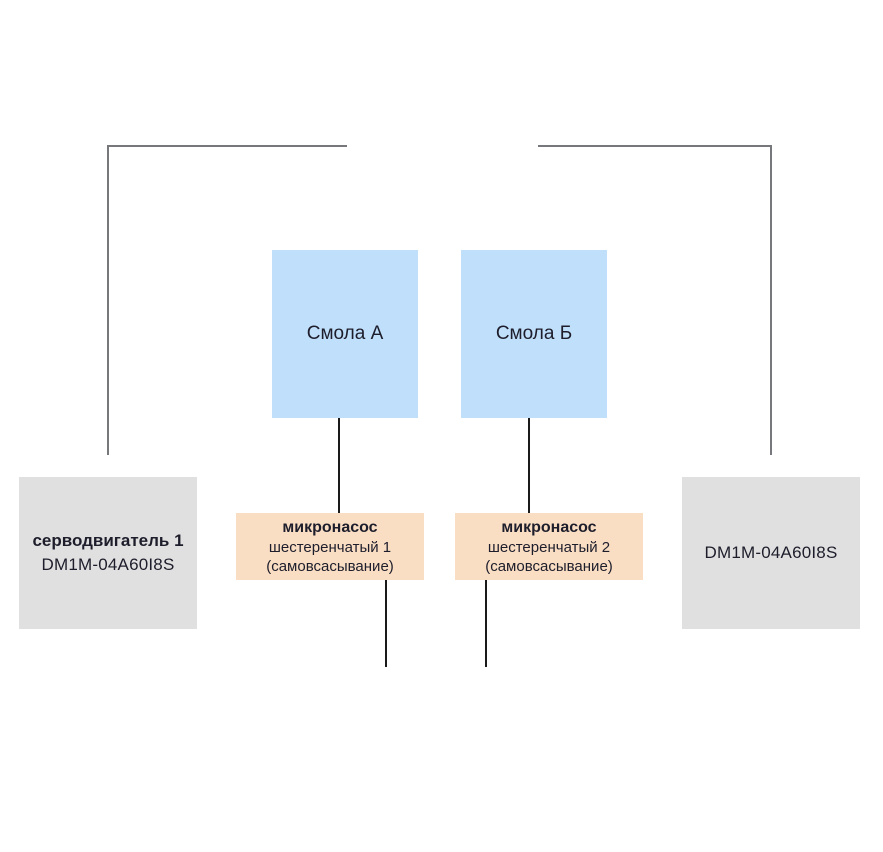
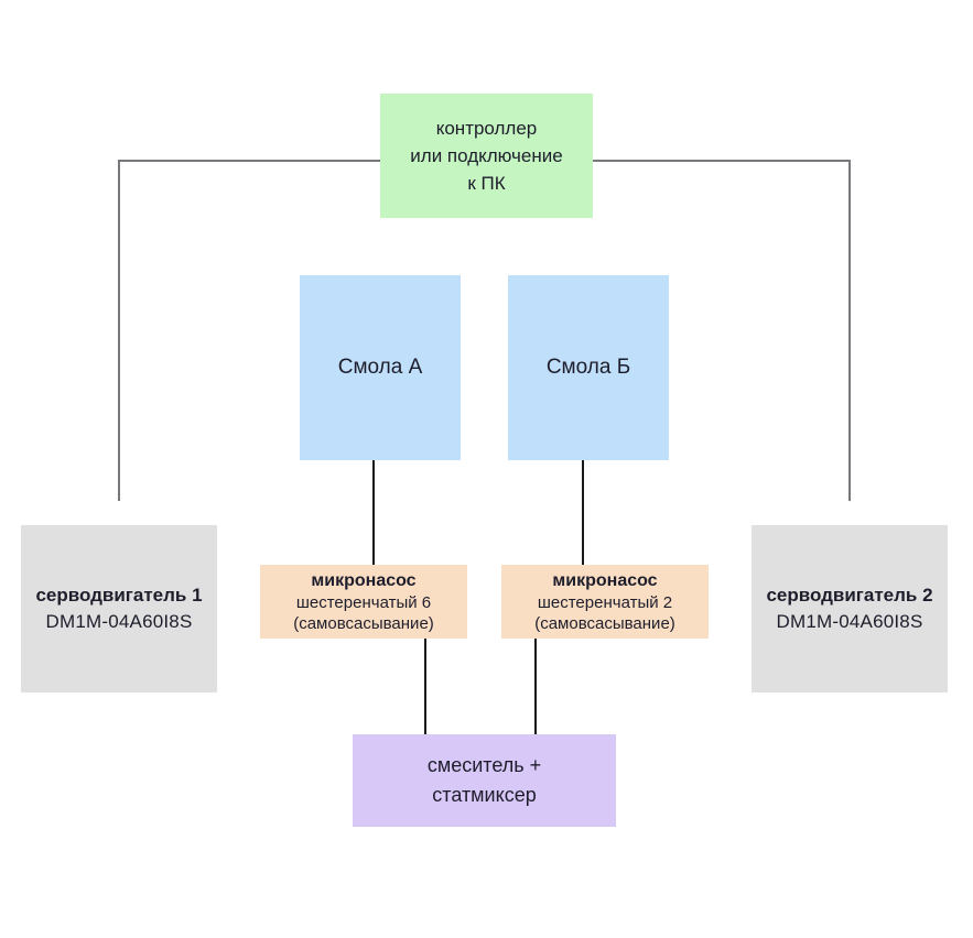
+ контроллер
+ или подключение
+ к ПК
  Смола А
  Смола Б
  серводвигатель 1
  DM1M-04A60I8S
+ серводвигатель 2
  DM1M-04A60I8S
  микронасос
- шестеренчатый 1
+ шестеренчатый 6
  (самовсасывание)
  микронасос
  шестеренчатый 2
  (самовсасывание)
+ смеситель +
+ статмиксер
